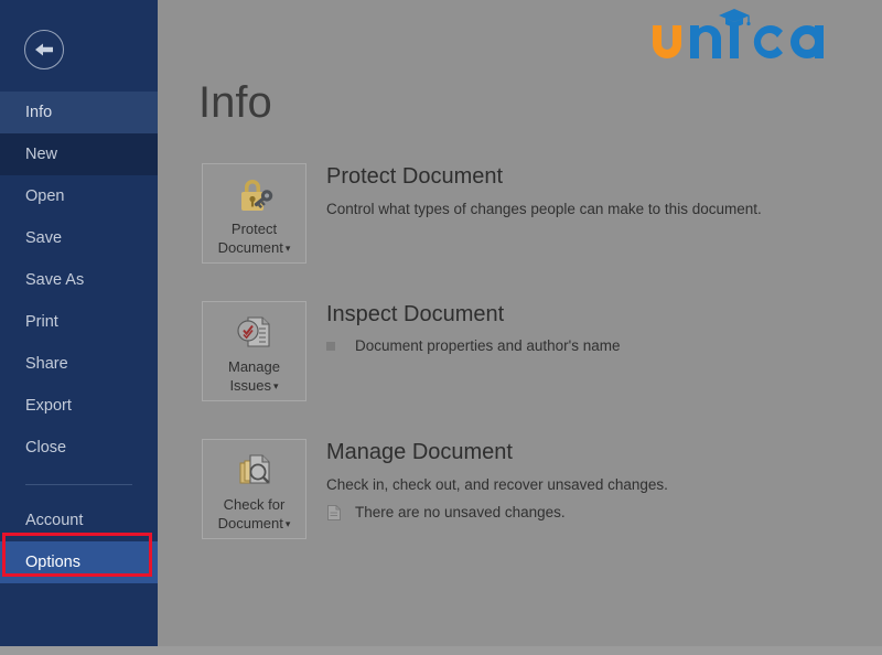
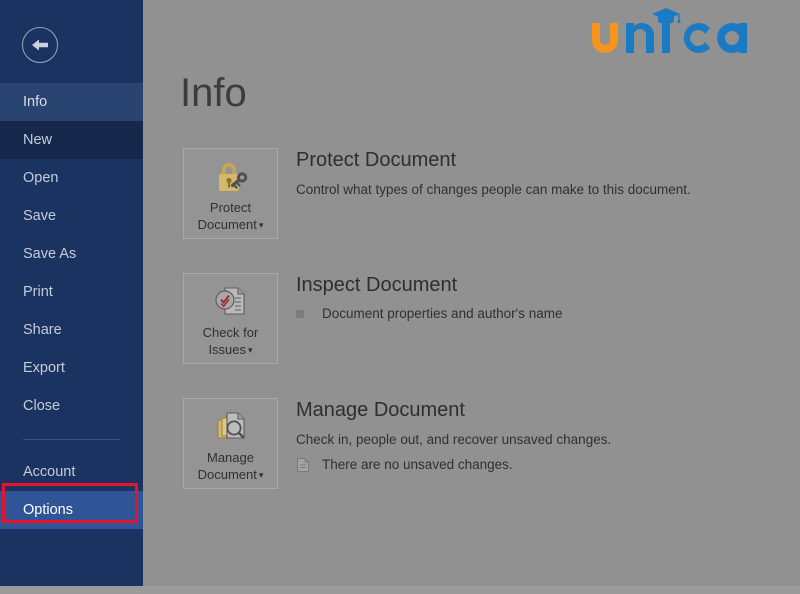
  Info
  New
  Open
  Save
  Save As
  Print
  Share
  Export
  Close
  Account
  Options
  Info
  Protect
  Document ▾
  Protect Document
  Control what types of changes people can make to this document.
- Manage
+ Check for
  Issues ▾
  Inspect Document
  Document properties and author's name
- Check for
+ Manage
  Document ▾
  Manage Document
- Check in, check out, and recover unsaved changes.
+ Check in, people out, and recover unsaved changes.
  There are no unsaved changes.
